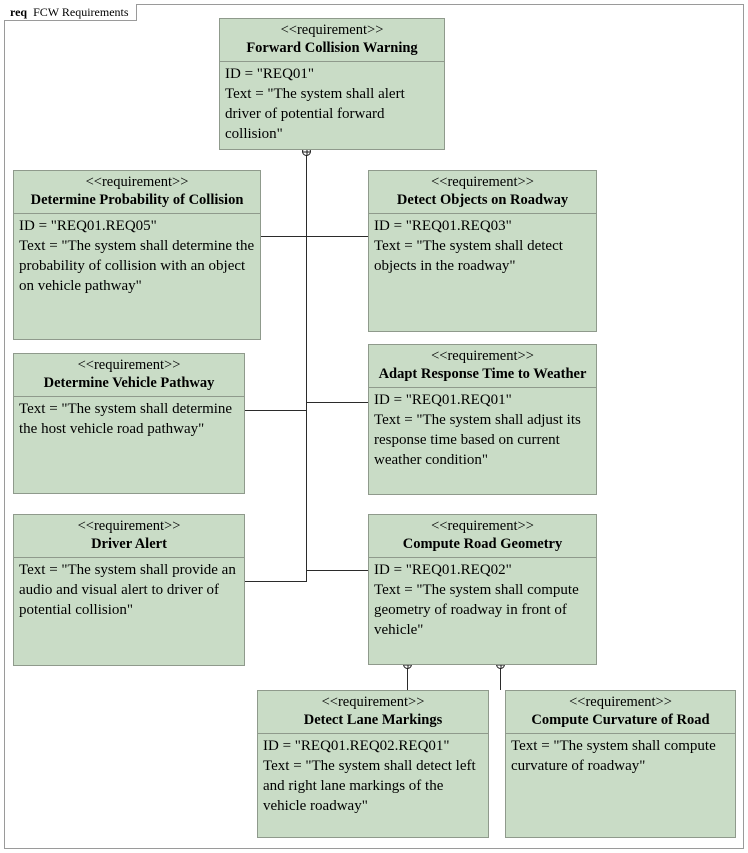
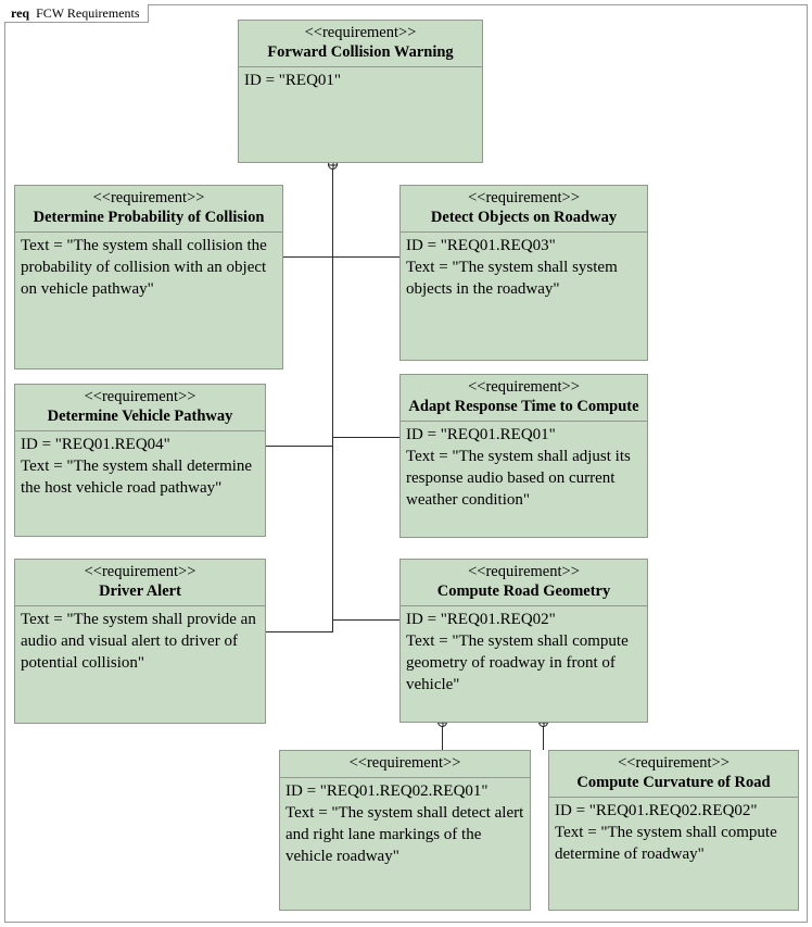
  req
  FCW Requirements
  <<requirement>>
  Forward Collision Warning
  ID = "REQ01"
- Text = "The system shall alert driver of potential forward collision"
  <<requirement>>
  Determine Probability of Collision
- ID = "REQ01.REQ05"
- Text = "The system shall determine the probability of collision with an object on vehicle pathway"
+ Text = "The system shall collision the probability of collision with an object on vehicle pathway"
  <<requirement>>
  Detect Objects on Roadway
  ID = "REQ01.REQ03"
- Text = "The system shall detect objects in the roadway"
+ Text = "The system shall system objects in the roadway"
  <<requirement>>
  Determine Vehicle Pathway
+ ID = "REQ01.REQ04"
  Text = "The system shall determine the host vehicle road pathway"
  <<requirement>>
- Adapt Response Time to Weather
+ Adapt Response Time to Compute
  ID = "REQ01.REQ01"
- Text = "The system shall adjust its response time based on current weather condition"
+ Text = "The system shall adjust its response audio based on current weather condition"
  <<requirement>>
  Driver Alert
  Text = "The system shall provide an audio and visual alert to driver of potential collision"
  <<requirement>>
  Compute Road Geometry
  ID = "REQ01.REQ02"
  Text = "The system shall compute geometry of roadway in front of vehicle"
  <<requirement>>
- Detect Lane Markings
  ID = "REQ01.REQ02.REQ01"
- Text = "The system shall detect left and right lane markings of the vehicle roadway"
+ Text = "The system shall detect alert and right lane markings of the vehicle roadway"
  <<requirement>>
  Compute Curvature of Road
+ ID = "REQ01.REQ02.REQ02"
- Text = "The system shall compute curvature of roadway"
+ Text = "The system shall compute determine of roadway"
